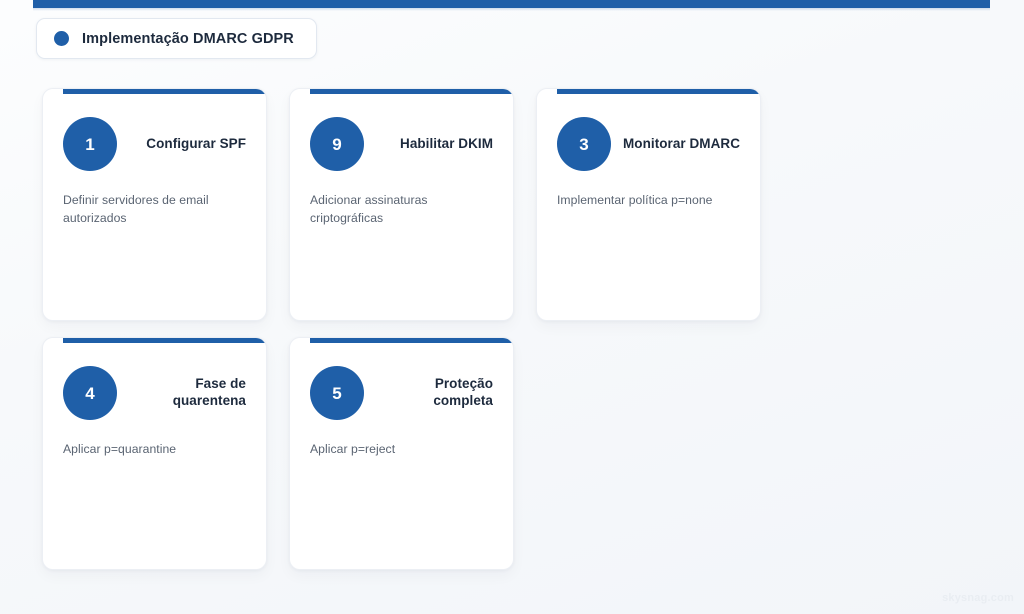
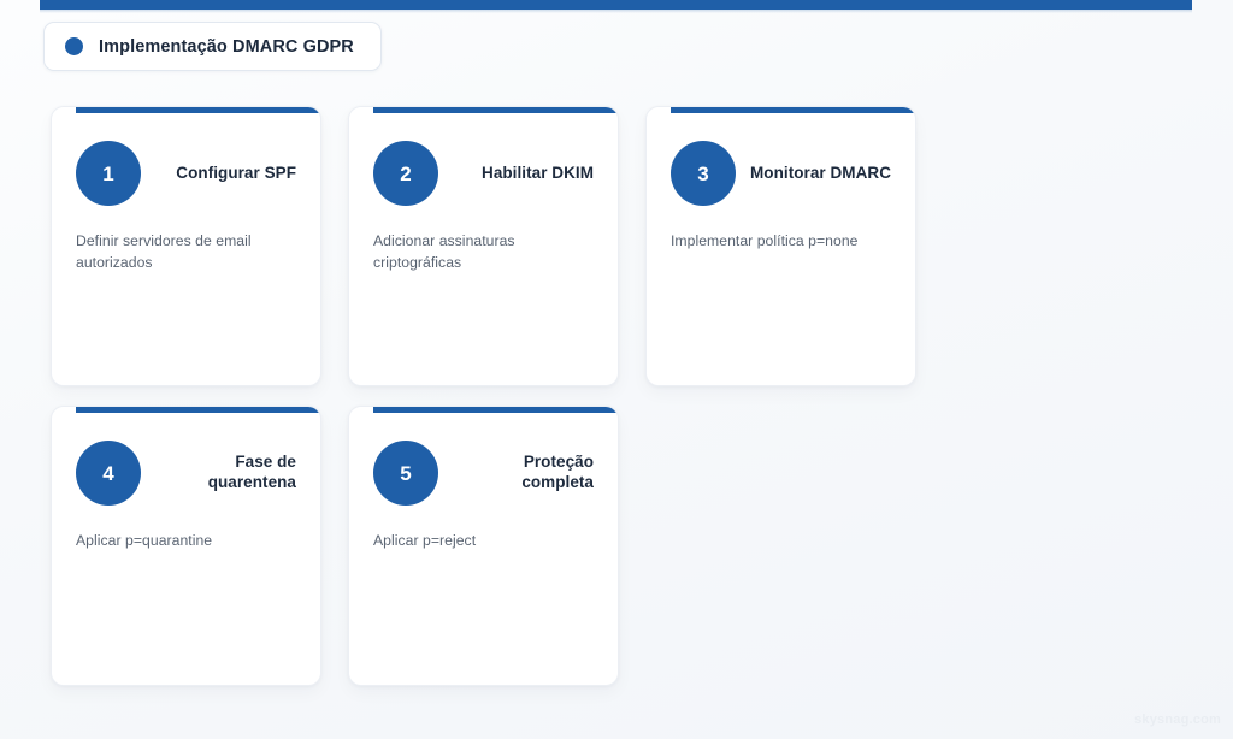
  Implementação DMARC GDPR
  1
  Configurar SPF
  Definir servidores de email autorizados
- 9
+ 2
  Habilitar DKIM
  Adicionar assinaturas criptográficas
  3
  Monitorar DMARC
  Implementar política p=none
  4
  Fase de quarentena
  Aplicar p=quarantine
  5
  Proteção completa
  Aplicar p=reject
